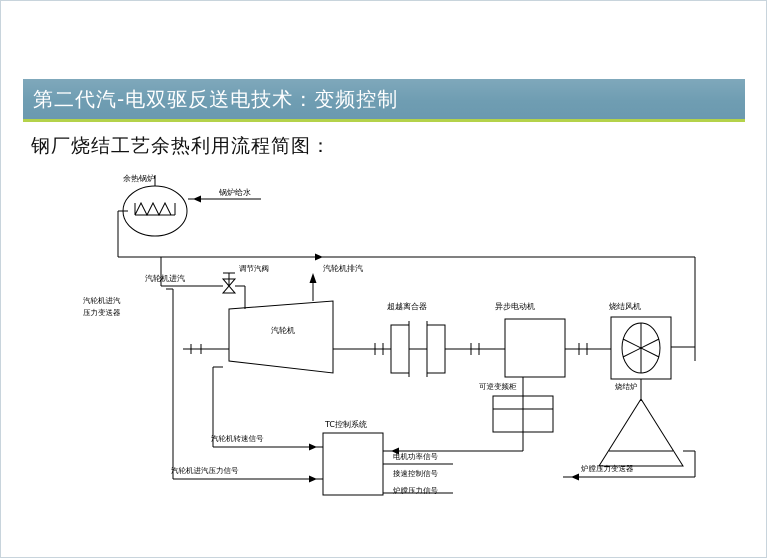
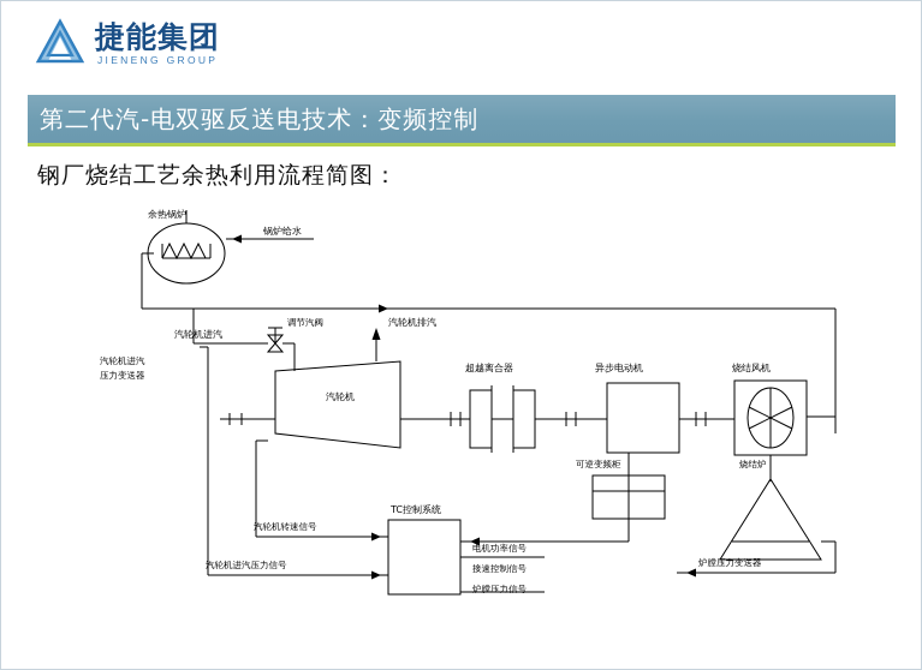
+ 捷能集团
+ JIENENG GROUP
  第二代汽-电双驱反送电技术：变频控制
  钢厂烧结工艺余热利用流程简图：
  余热锅炉
  锅炉给水
  汽轮机进汽
  调节汽阀
  汽轮机排汽
  汽轮机进汽
  压力变送器
  汽轮机
  超越离合器
  异步电动机
  烧结风机
  可逆变频柜
  烧结炉
  TC控制系统
  汽轮机转速信号
  汽轮机进汽压力信号
  电机功率信号
  接速控制信号
  炉膛压力信号
  炉膛压力变送器
